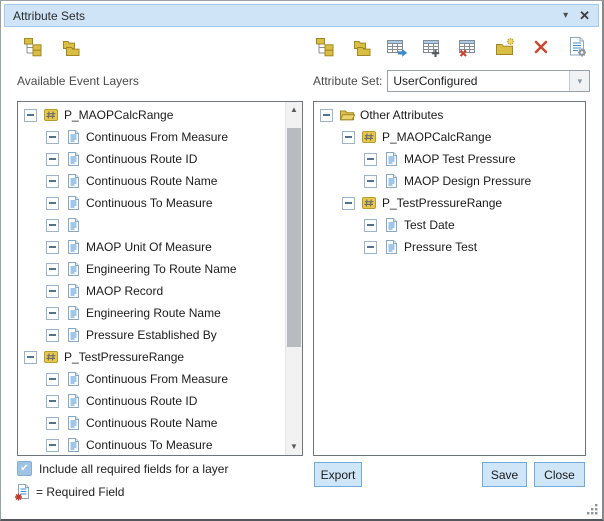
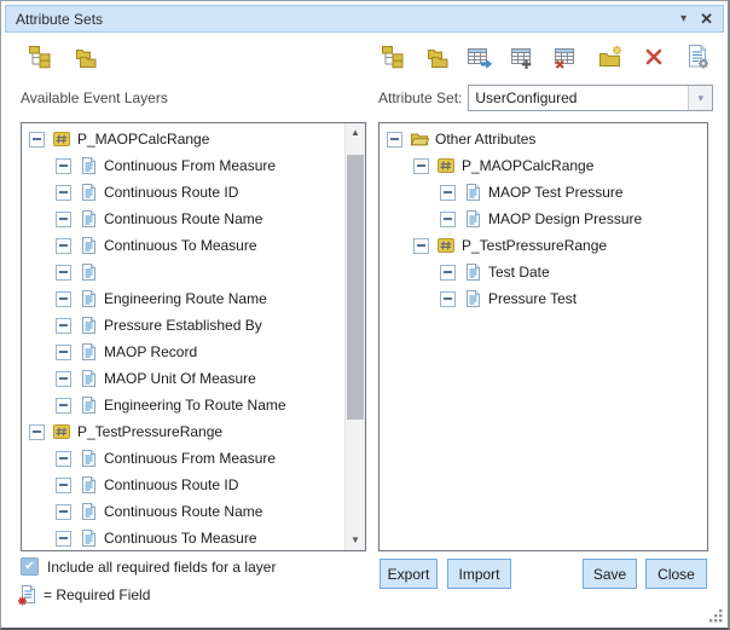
  Attribute Sets
  ▾
  ✕
  Available Event Layers
  Attribute Set:
  UserConfigured
  ▾
  P_MAOPCalcRange
  Continuous From Measure
  Continuous Route ID
  Continuous Route Name
  Continuous To Measure
- MAOP Unit Of Measure
+ Engineering Route Name
- Engineering To Route Name
+ Pressure Established By
  MAOP Record
- Engineering Route Name
+ MAOP Unit Of Measure
- Pressure Established By
+ Engineering To Route Name
  P_TestPressureRange
  Continuous From Measure
  Continuous Route ID
  Continuous Route Name
  Continuous To Measure
  ▲
  ▼
  Other Attributes
  P_MAOPCalcRange
  MAOP Test Pressure
  MAOP Design Pressure
  P_TestPressureRange
  Test Date
  Pressure Test
  ✔
  Include all required fields for a layer
  = Required Field
  Export
+ Import
  Save
  Close
